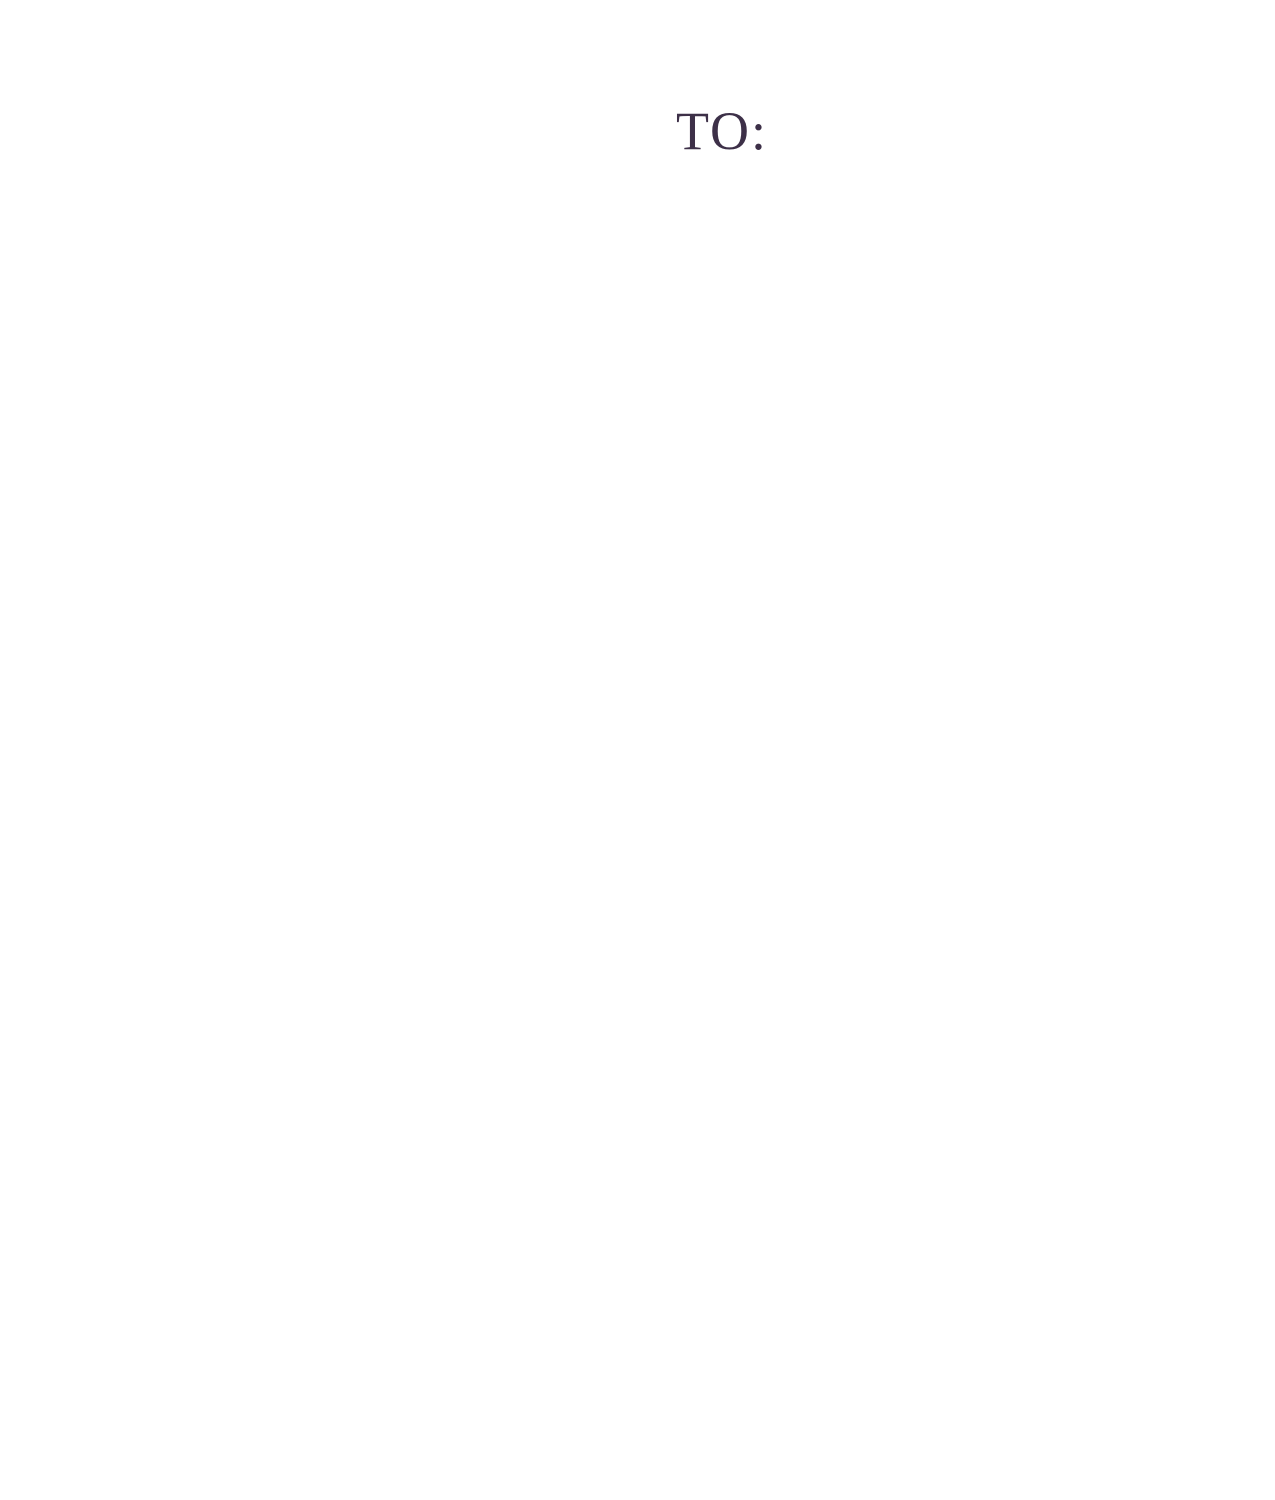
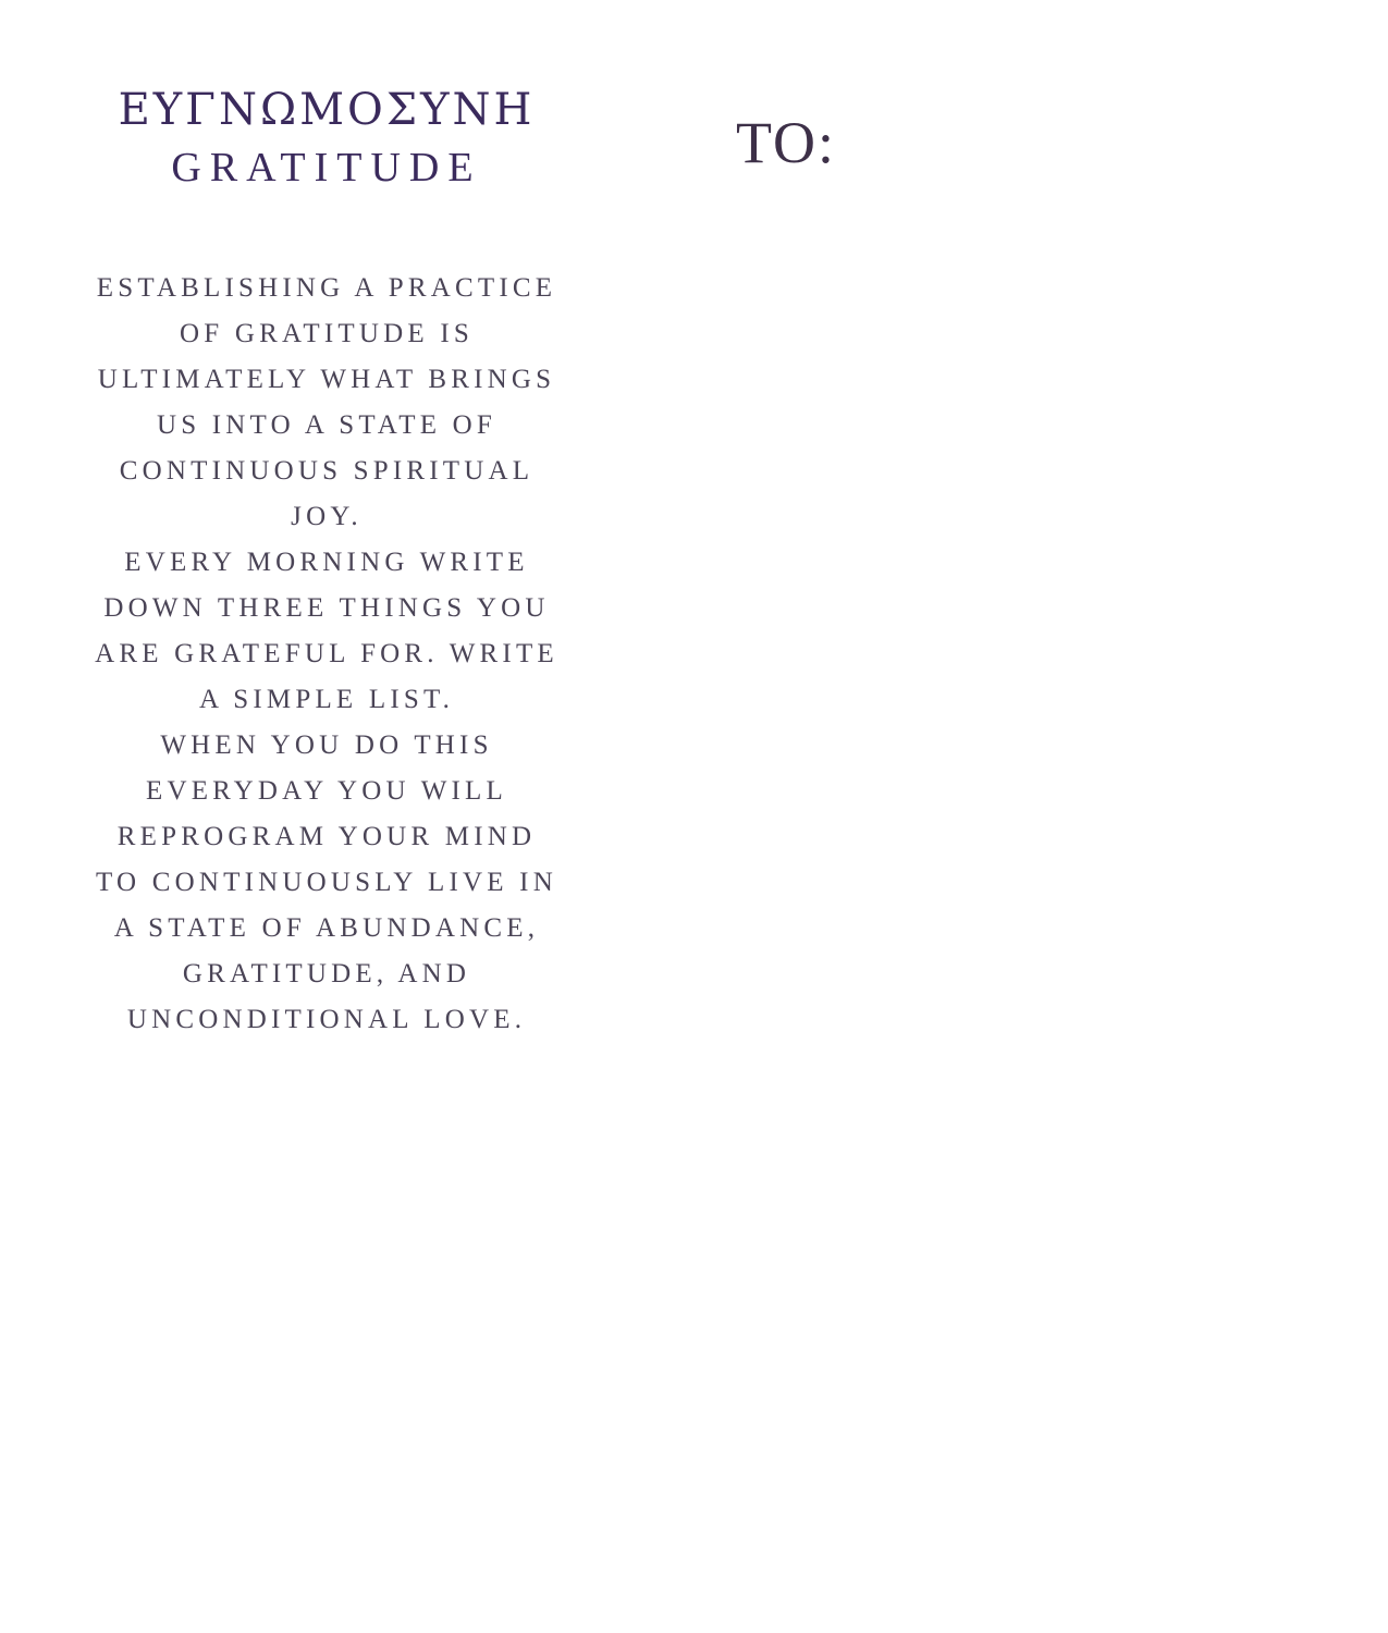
+ ΕΥΓΝΩΜΟΣΥΝΗ
+ GRATITUDE
+ ESTABLISHING A PRACTICE OF GRATITUDE IS ULTIMATELY WHAT BRINGS US INTO A STATE OF CONTINUOUS SPIRITUAL JOY.
+ EVERY MORNING WRITE DOWN THREE THINGS YOU ARE GRATEFUL FOR. WRITE A SIMPLE LIST.
+ WHEN YOU DO THIS EVERYDAY YOU WILL REPROGRAM YOUR MIND TO CONTINUOUSLY LIVE IN A STATE OF ABUNDANCE, GRATITUDE, AND UNCONDITIONAL LOVE.
  TO:
